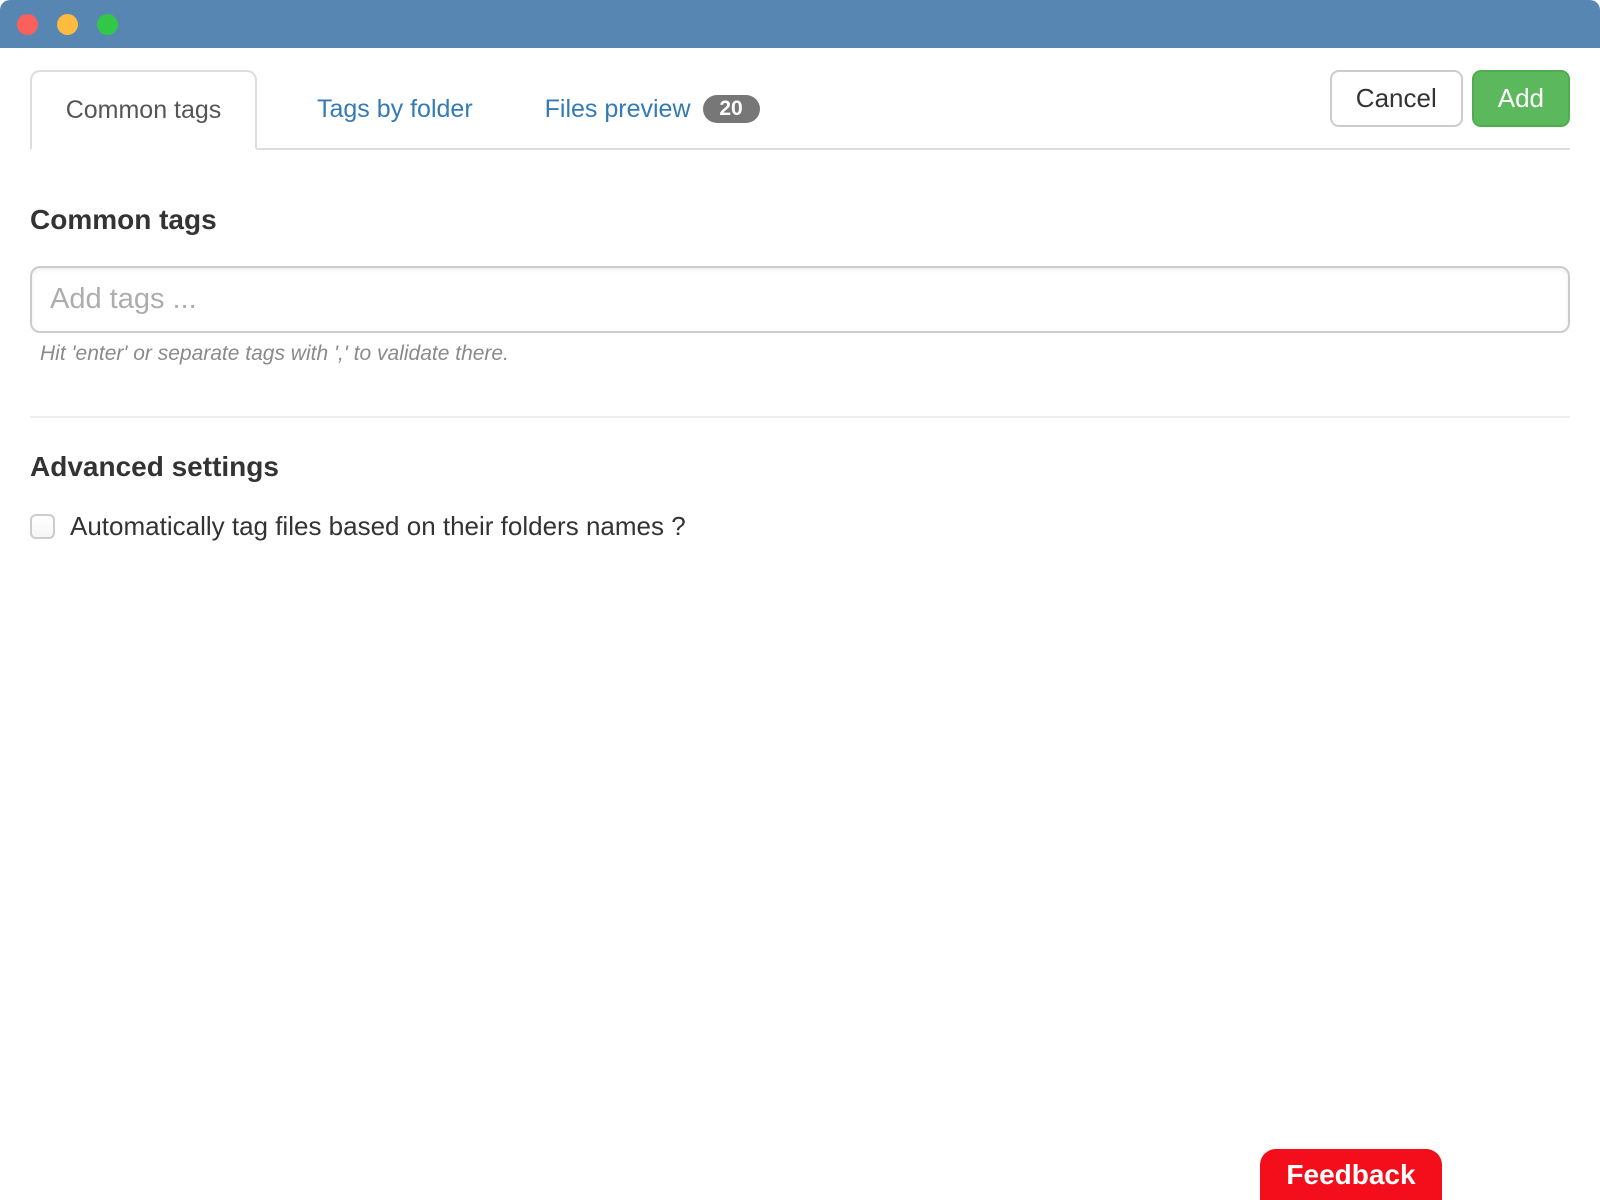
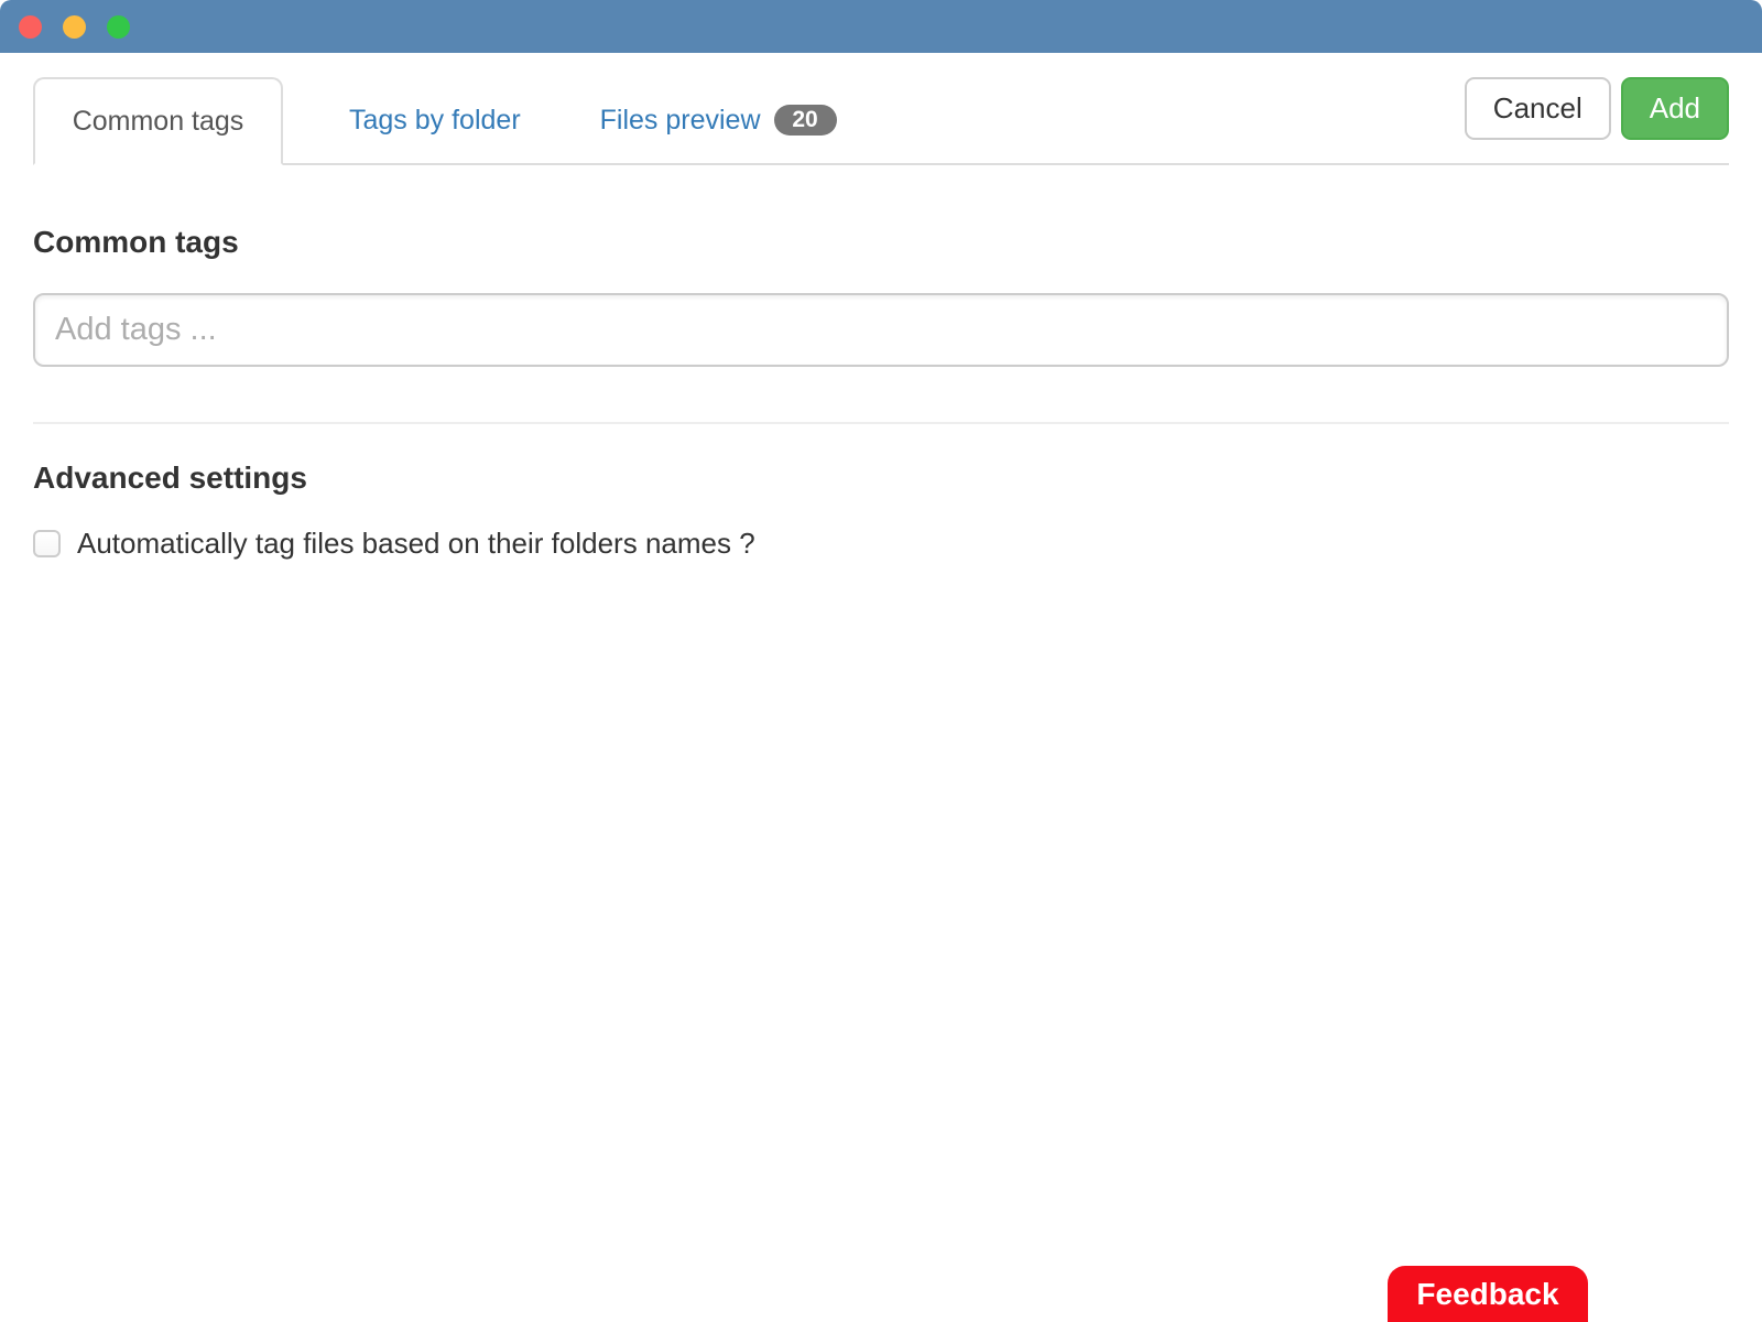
  Common tags
  Tags by folder
  Files preview
  20
  Cancel
  Add
  Common tags
  Add tags ...
- Hit 'enter' or separate tags with ',' to validate there.
  Advanced settings
  Automatically tag files based on their folders names ?
  Feedback
